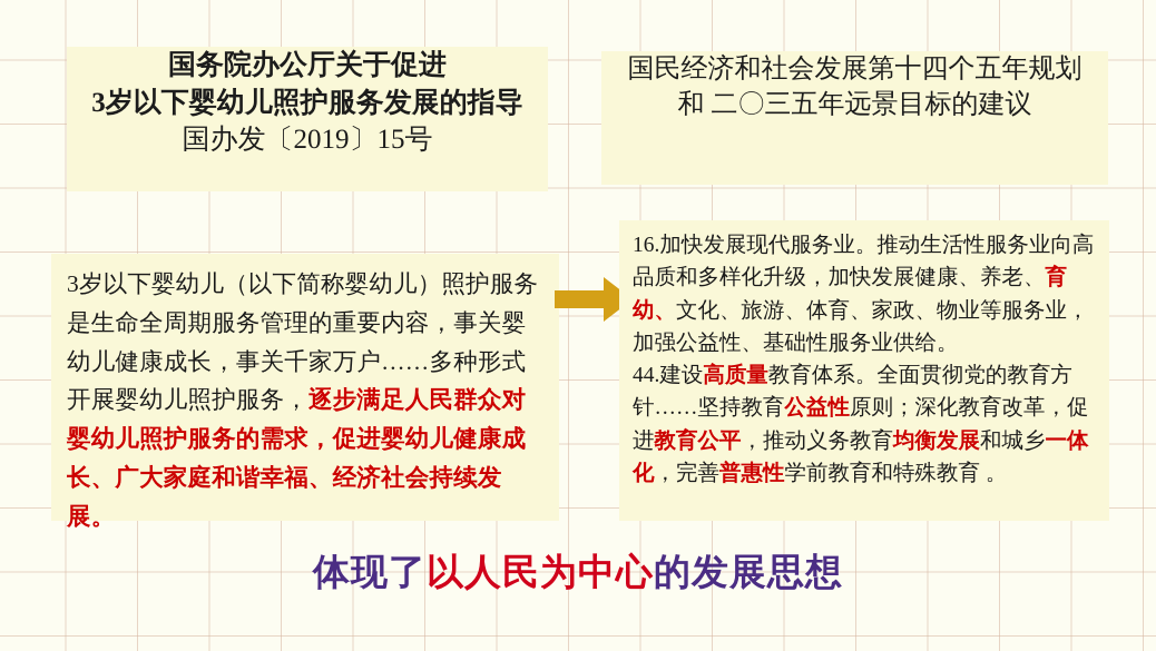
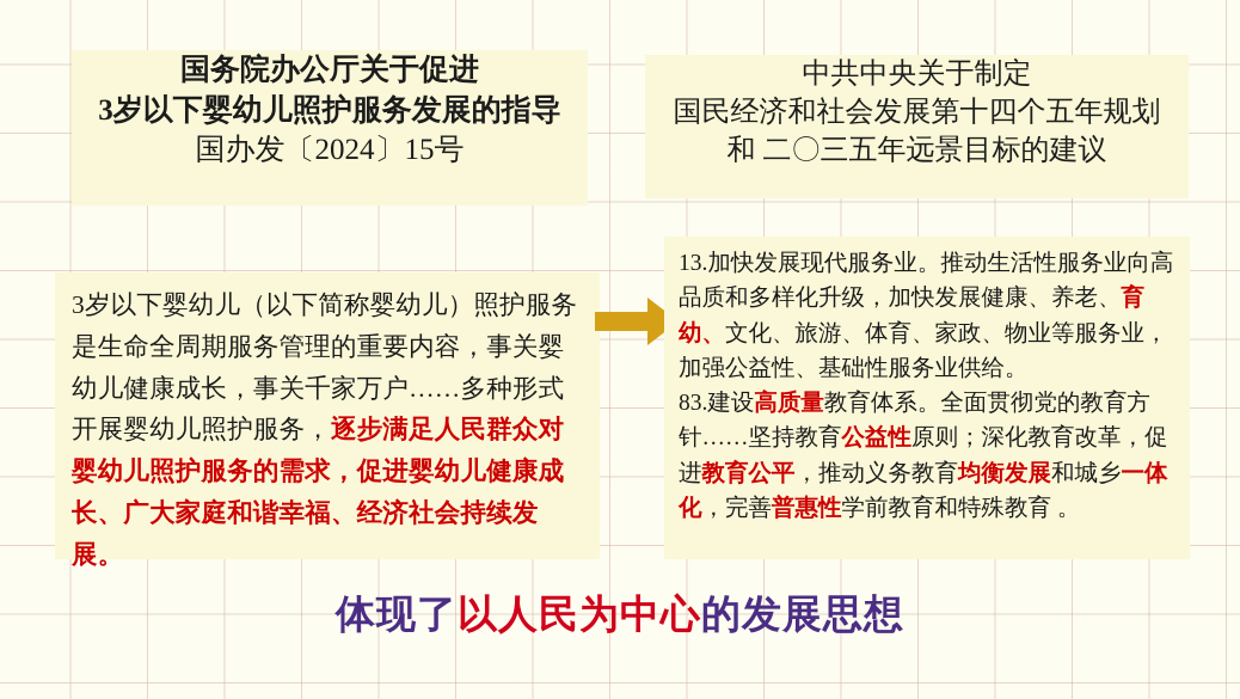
  国务院办公厅关于促进
  3岁以下婴幼儿照护服务发展的指导
- 国办发〔2019〕15号
+ 国办发〔2024〕15号
+ 中共中央关于制定
  国民经济和社会发展第十四个五年规划
  和 二〇三五年远景目标的建议
  3岁以下婴幼儿（以下简称婴幼儿）照护服务是生命全周期服务管理的重要内容，事关婴幼儿健康成长，事关千家万户……多种形式开展婴幼儿照护服务，逐步满足人民群众对婴幼儿照护服务的需求，促进婴幼儿健康成长、广大家庭和谐幸福、经济社会持续发展。
- 16.加快发展现代服务业。推动生活性服务业向高品质和多样化升级，加快发展健康、养老、育幼、文化、旅游、体育、家政、物业等服务业，加强公益性、基础性服务业供给。
+ 13.加快发展现代服务业。推动生活性服务业向高品质和多样化升级，加快发展健康、养老、育幼、文化、旅游、体育、家政、物业等服务业，加强公益性、基础性服务业供给。
- 44.建设高质量教育体系。全面贯彻党的教育方针……坚持教育公益性原则；深化教育改革，促进教育公平，推动义务教育均衡发展和城乡一体化，完善普惠性学前教育和特殊教育 。
+ 83.建设高质量教育体系。全面贯彻党的教育方针……坚持教育公益性原则；深化教育改革，促进教育公平，推动义务教育均衡发展和城乡一体化，完善普惠性学前教育和特殊教育 。
  体现了以人民为中心的发展思想
